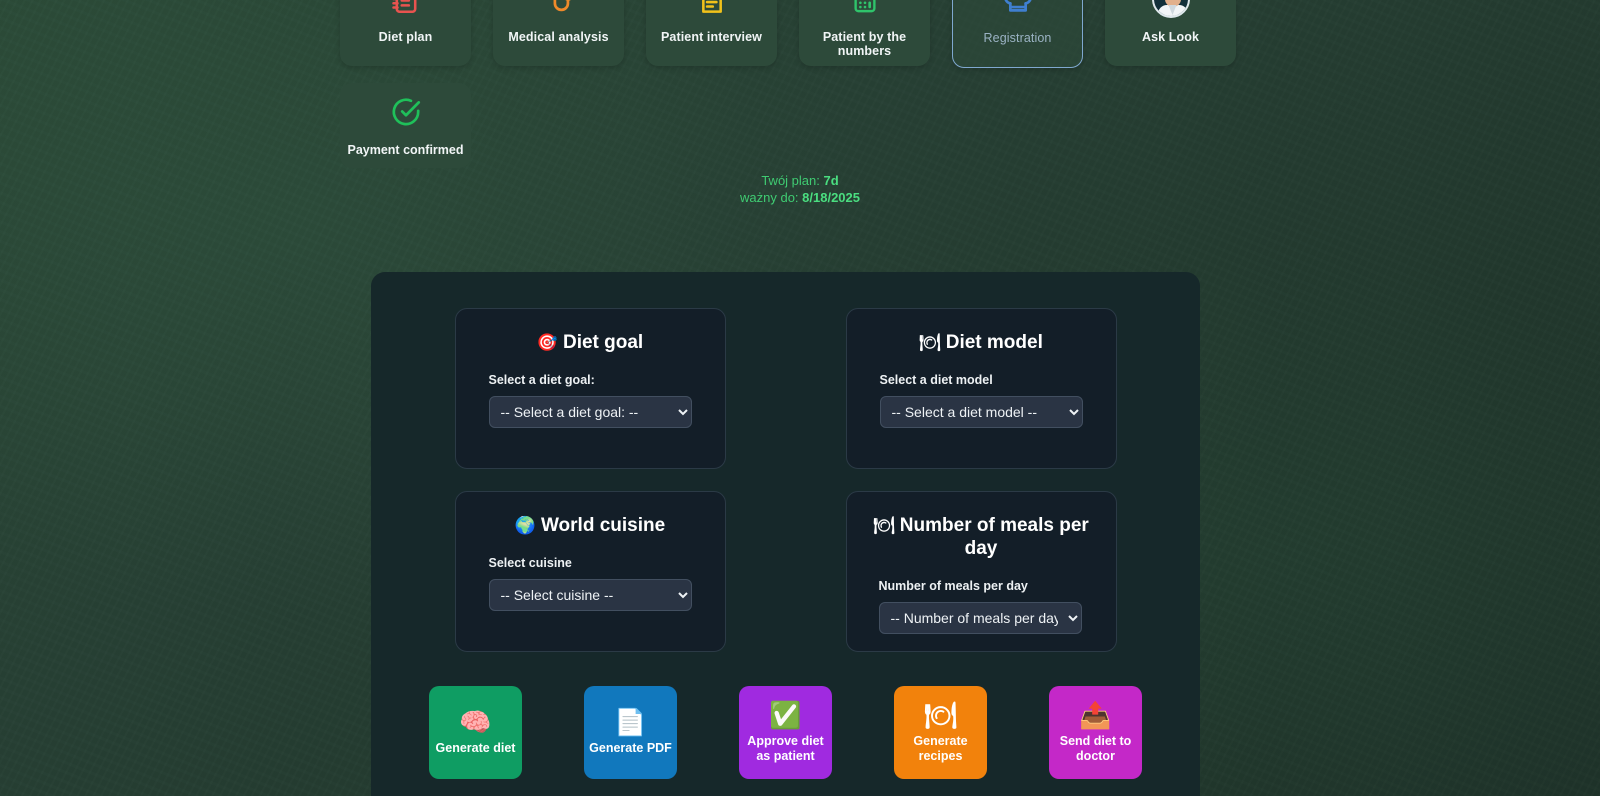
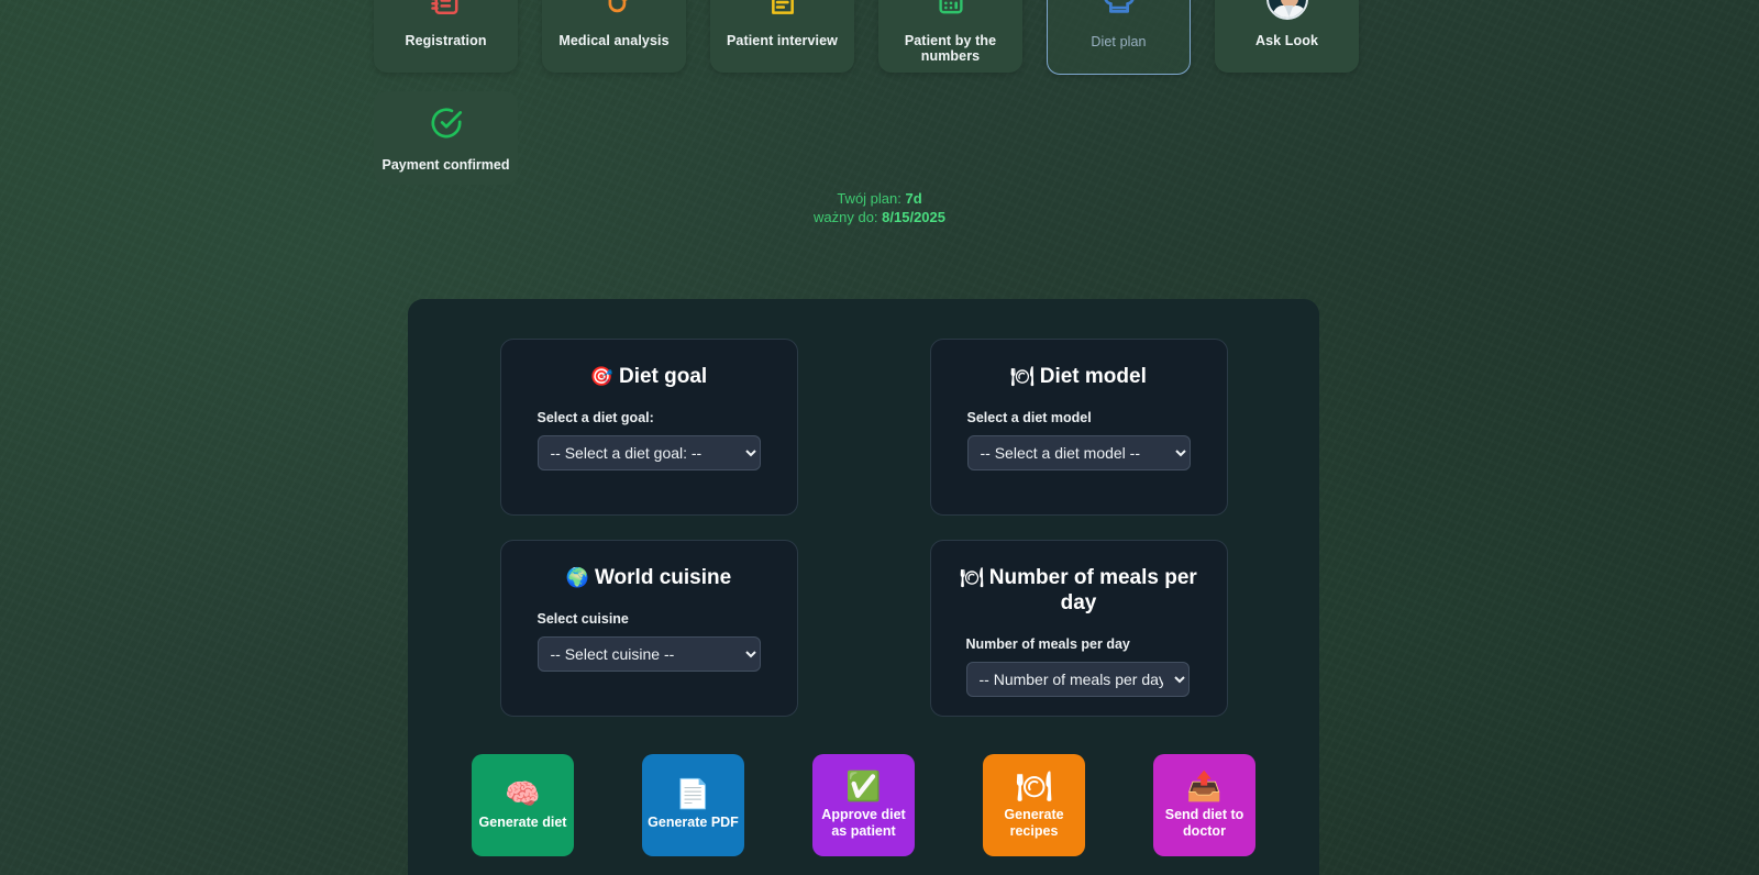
- Diet plan
+ Registration
  Medical analysis
  Patient interview
  Patient by the numbers
- Registration
+ Diet plan
  Ask Look
  Payment confirmed
  Twój plan: 7d
- ważny do: 8/18/2025
+ ważny do: 8/15/2025
  🎯 Diet goal
  Select a diet goal:
  -- Select a diet goal: --
  🍽 Diet model
  Select a diet model
  -- Select a diet model --
  🌍 World cuisine
  Select cuisine
  -- Select cuisine --
  🍽 Number of meals per day
  Number of meals per day
  -- Number of meals per day
  🧠
  Generate diet
  📄
  Generate PDF
  ✅
  Approve diet as patient
  🍽
  Generate recipes
  📤
  Send diet to doctor
